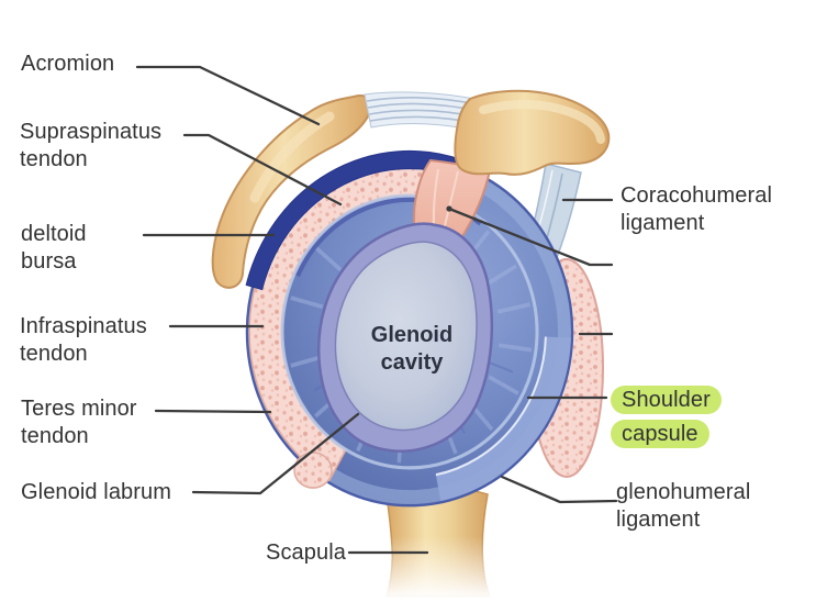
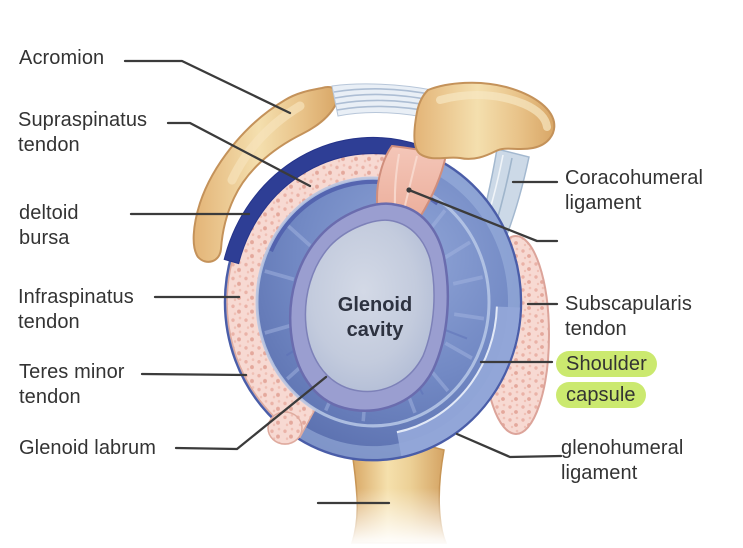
  Acromion
  Supraspinatus tendon
  deltoid bursa
  Infraspinatus tendon
  Teres minor tendon
  Glenoid labrum
- Scapula
  Coracohumeral ligament
+ Subscapularis tendon
  Shoulder capsule
  glenohumeral ligament
  Glenoid cavity
